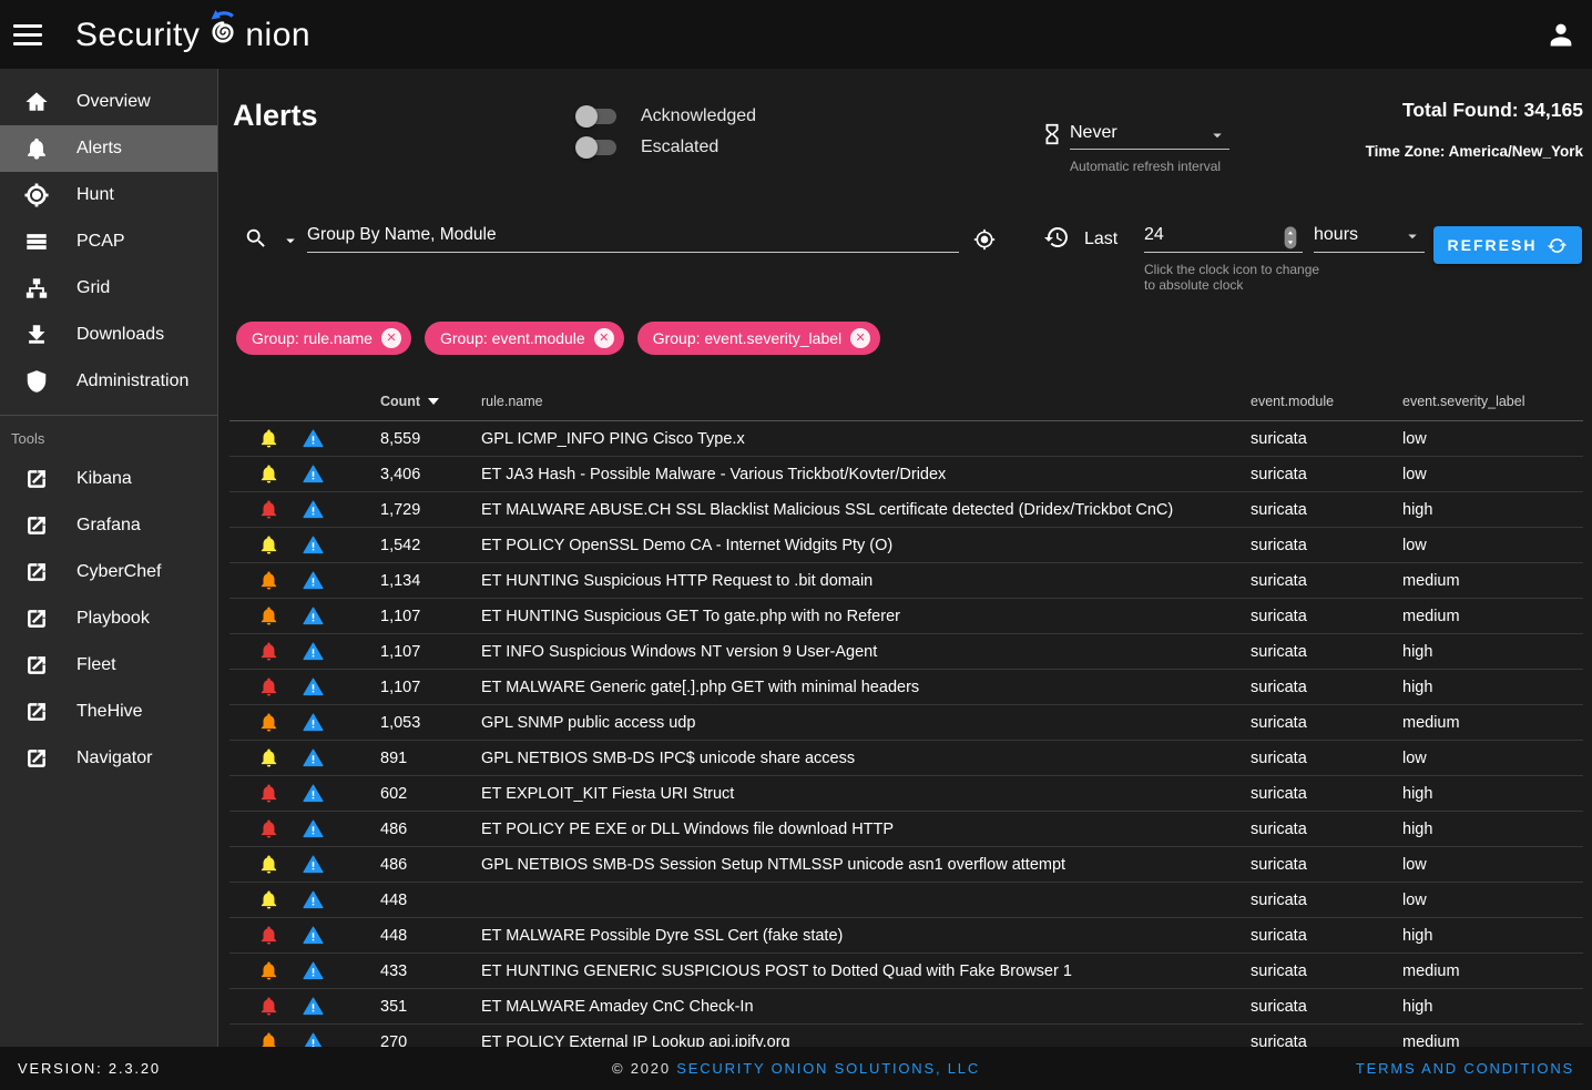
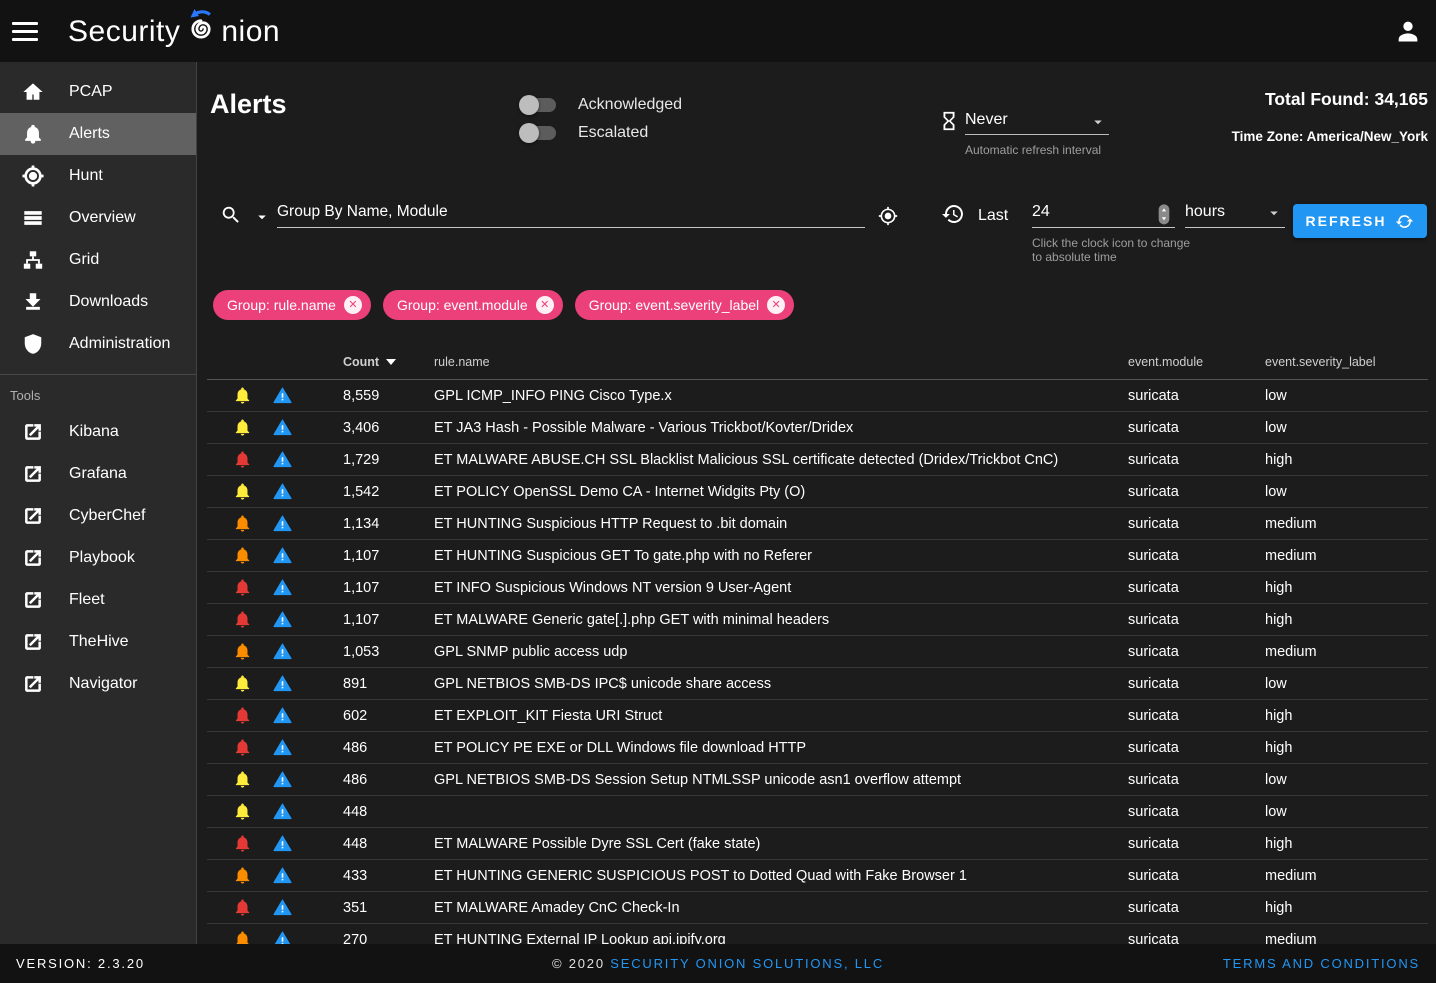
  Security
  nion
- Overview
+ PCAP
  Alerts
  Hunt
- PCAP
+ Overview
  Grid
  Downloads
  Administration
  Tools
  Kibana
  Grafana
  CyberChef
  Playbook
  Fleet
  TheHive
  Navigator
  Alerts
  Acknowledged
  Escalated
  Never
  Automatic refresh interval
  Total Found: 34,165
  Time Zone: America/New_York
  Group By Name, Module
  Last
  24
  hours
- Click the clock icon to change to absolute clock
+ Click the clock icon to change to absolute time
  REFRESH
  Group: rule.name
  Group: event.module
  Group: event.severity_label
  Count
  rule.name
  event.module
  event.severity_label
  8,559
  GPL ICMP_INFO PING Cisco Type.x
  suricata
  low
  3,406
  ET JA3 Hash - Possible Malware - Various Trickbot/Kovter/Dridex
  suricata
  low
  1,729
  ET MALWARE ABUSE.CH SSL Blacklist Malicious SSL certificate detected (Dridex/Trickbot CnC)
  suricata
  high
  1,542
  ET POLICY OpenSSL Demo CA - Internet Widgits Pty (O)
  suricata
  low
  1,134
  ET HUNTING Suspicious HTTP Request to .bit domain
  suricata
  medium
  1,107
  ET HUNTING Suspicious GET To gate.php with no Referer
  suricata
  medium
  1,107
  ET INFO Suspicious Windows NT version 9 User-Agent
  suricata
  high
  1,107
  ET MALWARE Generic gate[.].php GET with minimal headers
  suricata
  high
  1,053
  GPL SNMP public access udp
  suricata
  medium
  891
  GPL NETBIOS SMB-DS IPC$ unicode share access
  suricata
  low
  602
  ET EXPLOIT_KIT Fiesta URI Struct
  suricata
  high
  486
  ET POLICY PE EXE or DLL Windows file download HTTP
  suricata
  high
  486
  GPL NETBIOS SMB-DS Session Setup NTMLSSP unicode asn1 overflow attempt
  suricata
  low
  448
  suricata
  low
  448
  ET MALWARE Possible Dyre SSL Cert (fake state)
  suricata
  high
  433
  ET HUNTING GENERIC SUSPICIOUS POST to Dotted Quad with Fake Browser 1
  suricata
  medium
  351
  ET MALWARE Amadey CnC Check-In
  suricata
  high
  270
- ET POLICY External IP Lookup api.ipify.org
+ ET HUNTING External IP Lookup api.ipify.org
  suricata
  medium
  VERSION: 2.3.20
  © 2020 SECURITY ONION SOLUTIONS, LLC
  TERMS AND CONDITIONS
